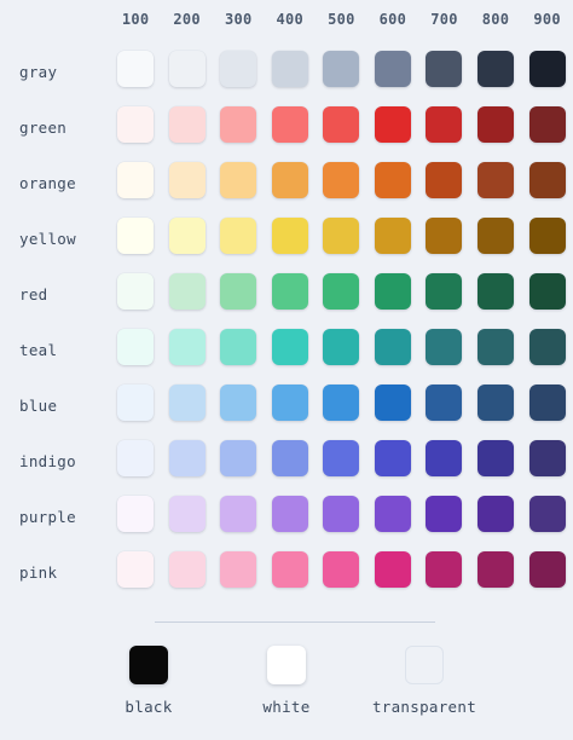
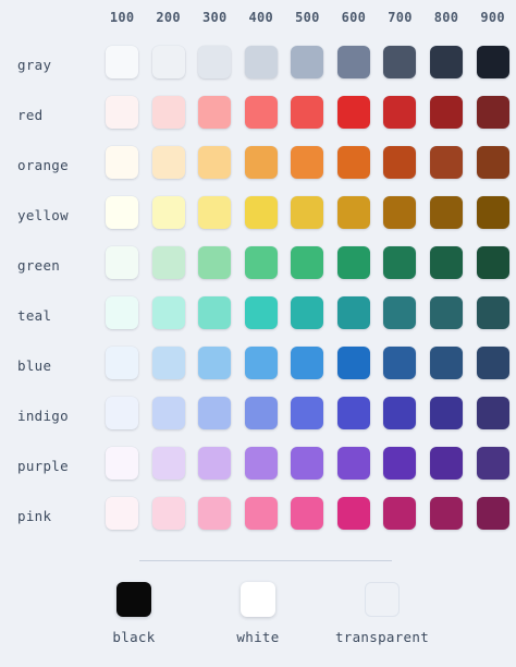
  	100	200	300	400	500	600	700	800	900
  gray
- green
+ red
  orange
  yellow
- red
+ green
  teal
  blue
  indigo
  purple
  pink
  black
  white
  transparent
